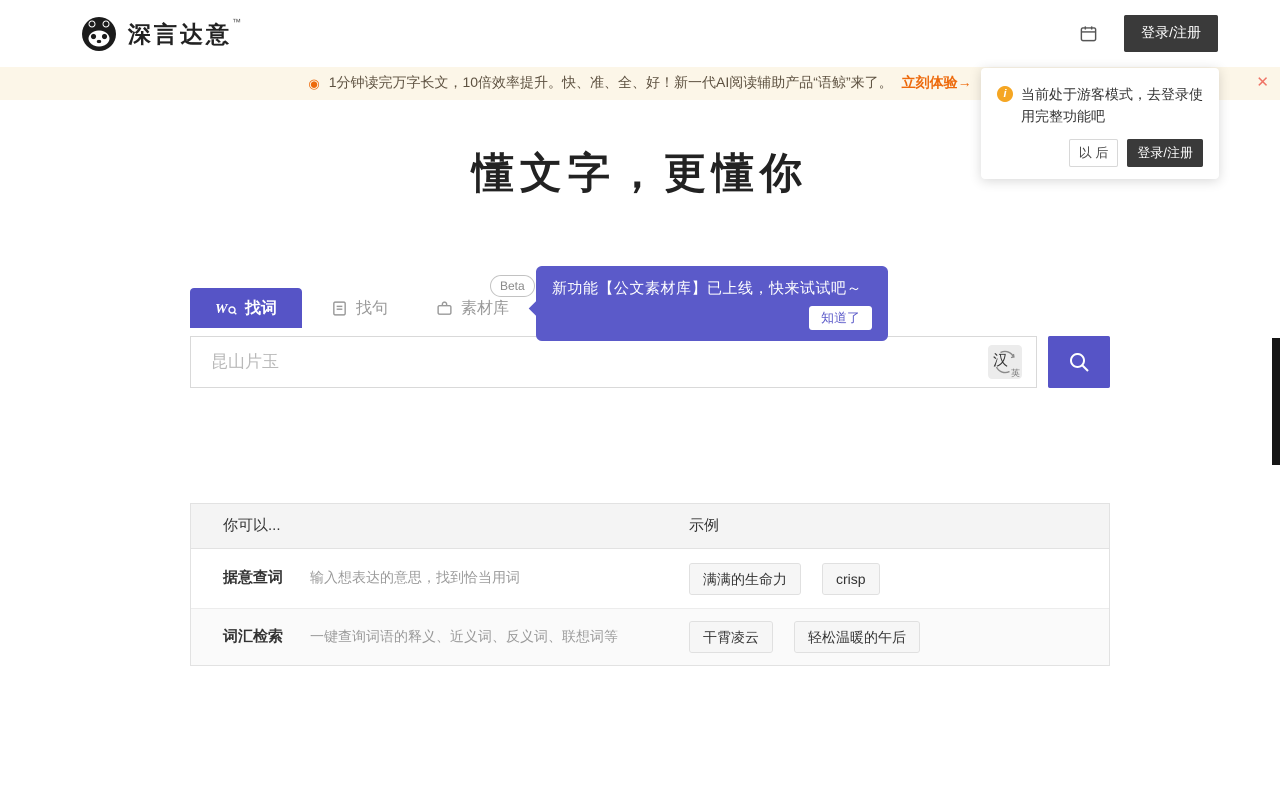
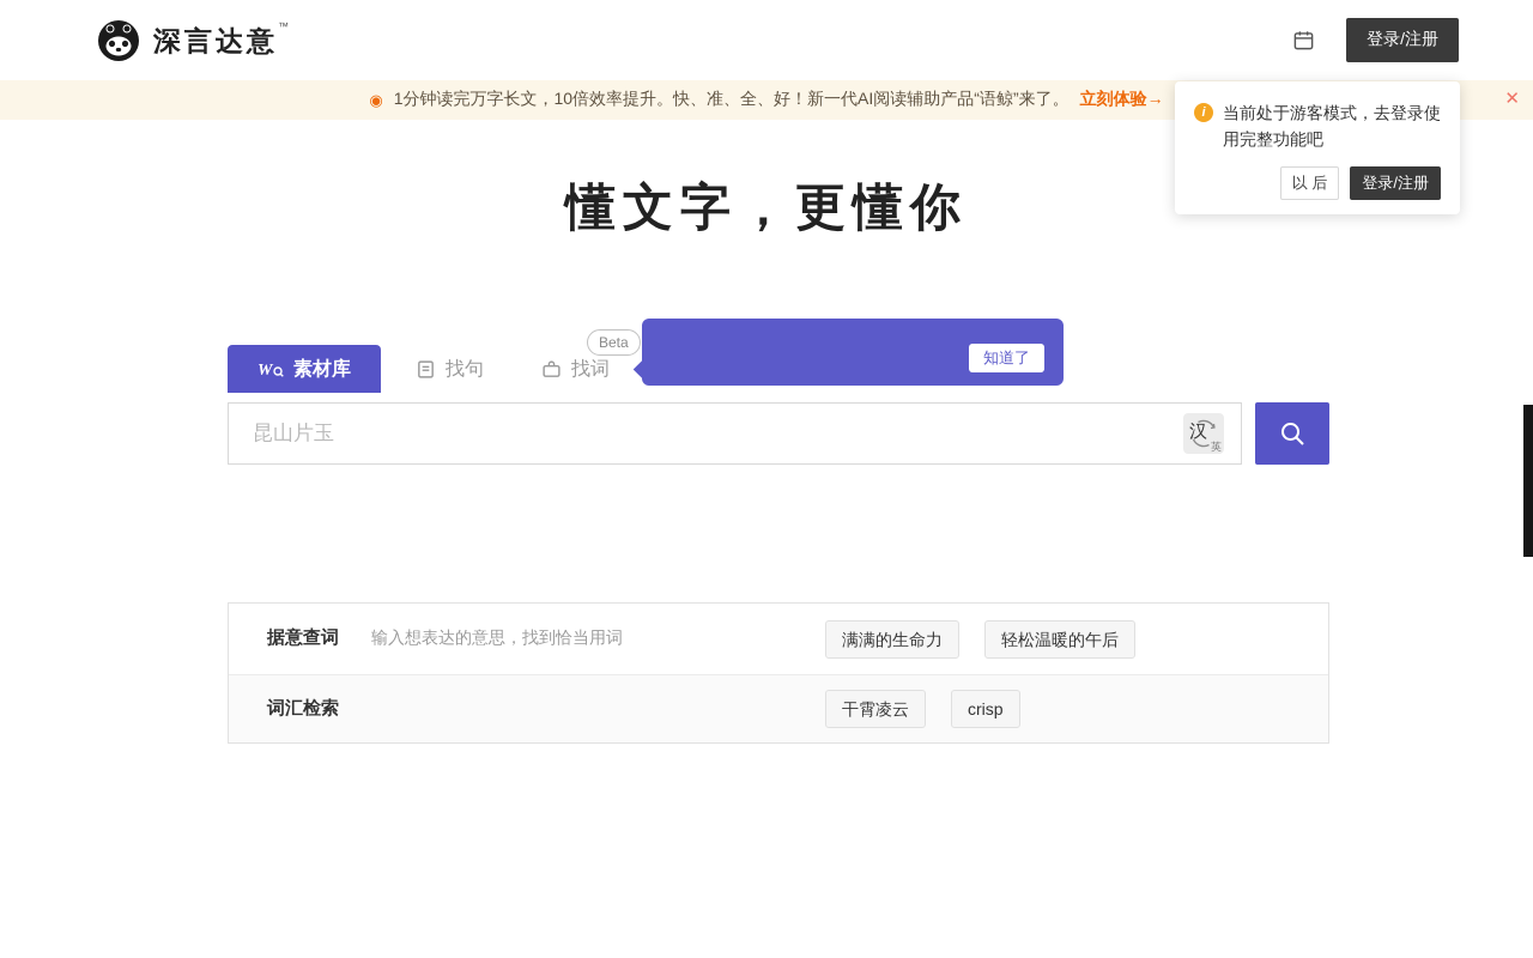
  深言达意
  ™
  登录/注册
  ◉
  1分钟读完万字长文，10倍效率提升。快、准、全、好！新一代AI阅读辅助产品“语鲸”来了。
  立刻体验→
  ✕
  i
  当前处于游客模式，去登录使用完整功能吧
  以 后
  登录/注册
  懂文字，更懂你
  W
- 找词
+ 素材库
  找句
- 素材库
+ 找词
  Beta
- 新功能【公文素材库】已上线，快来试试吧～
  知道了
  昆山片玉
  汉
  英
- 你可以...
- 示例
  据意查词
  输入想表达的意思，找到恰当用词
  满满的生命力
- crisp
+ 轻松温暖的午后
  词汇检索
- 一键查询词语的释义、近义词、反义词、联想词等
  干霄凌云
- 轻松温暖的午后
+ crisp
